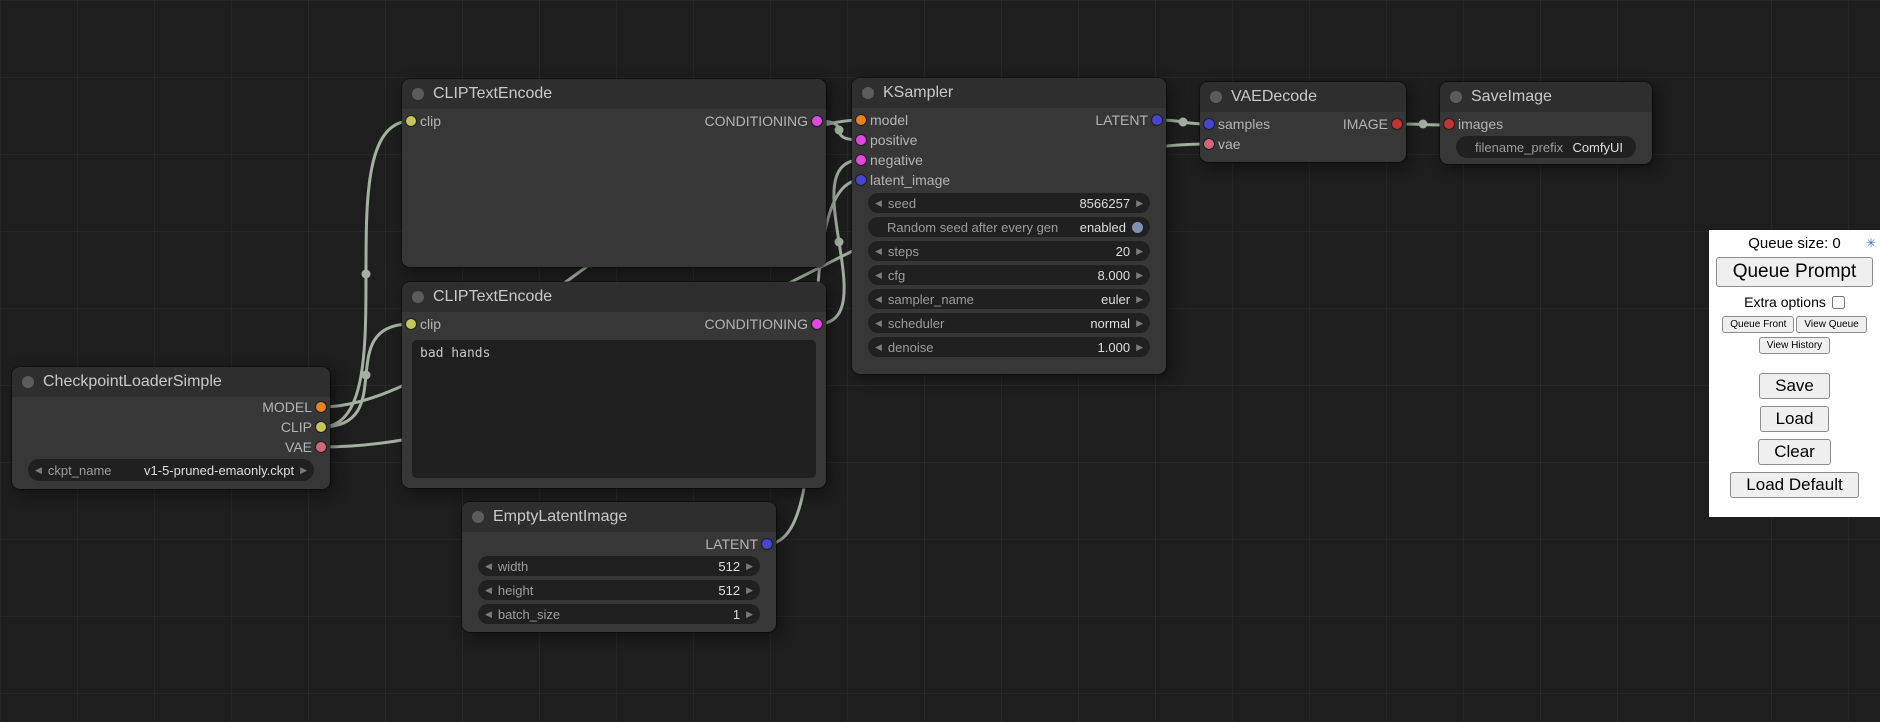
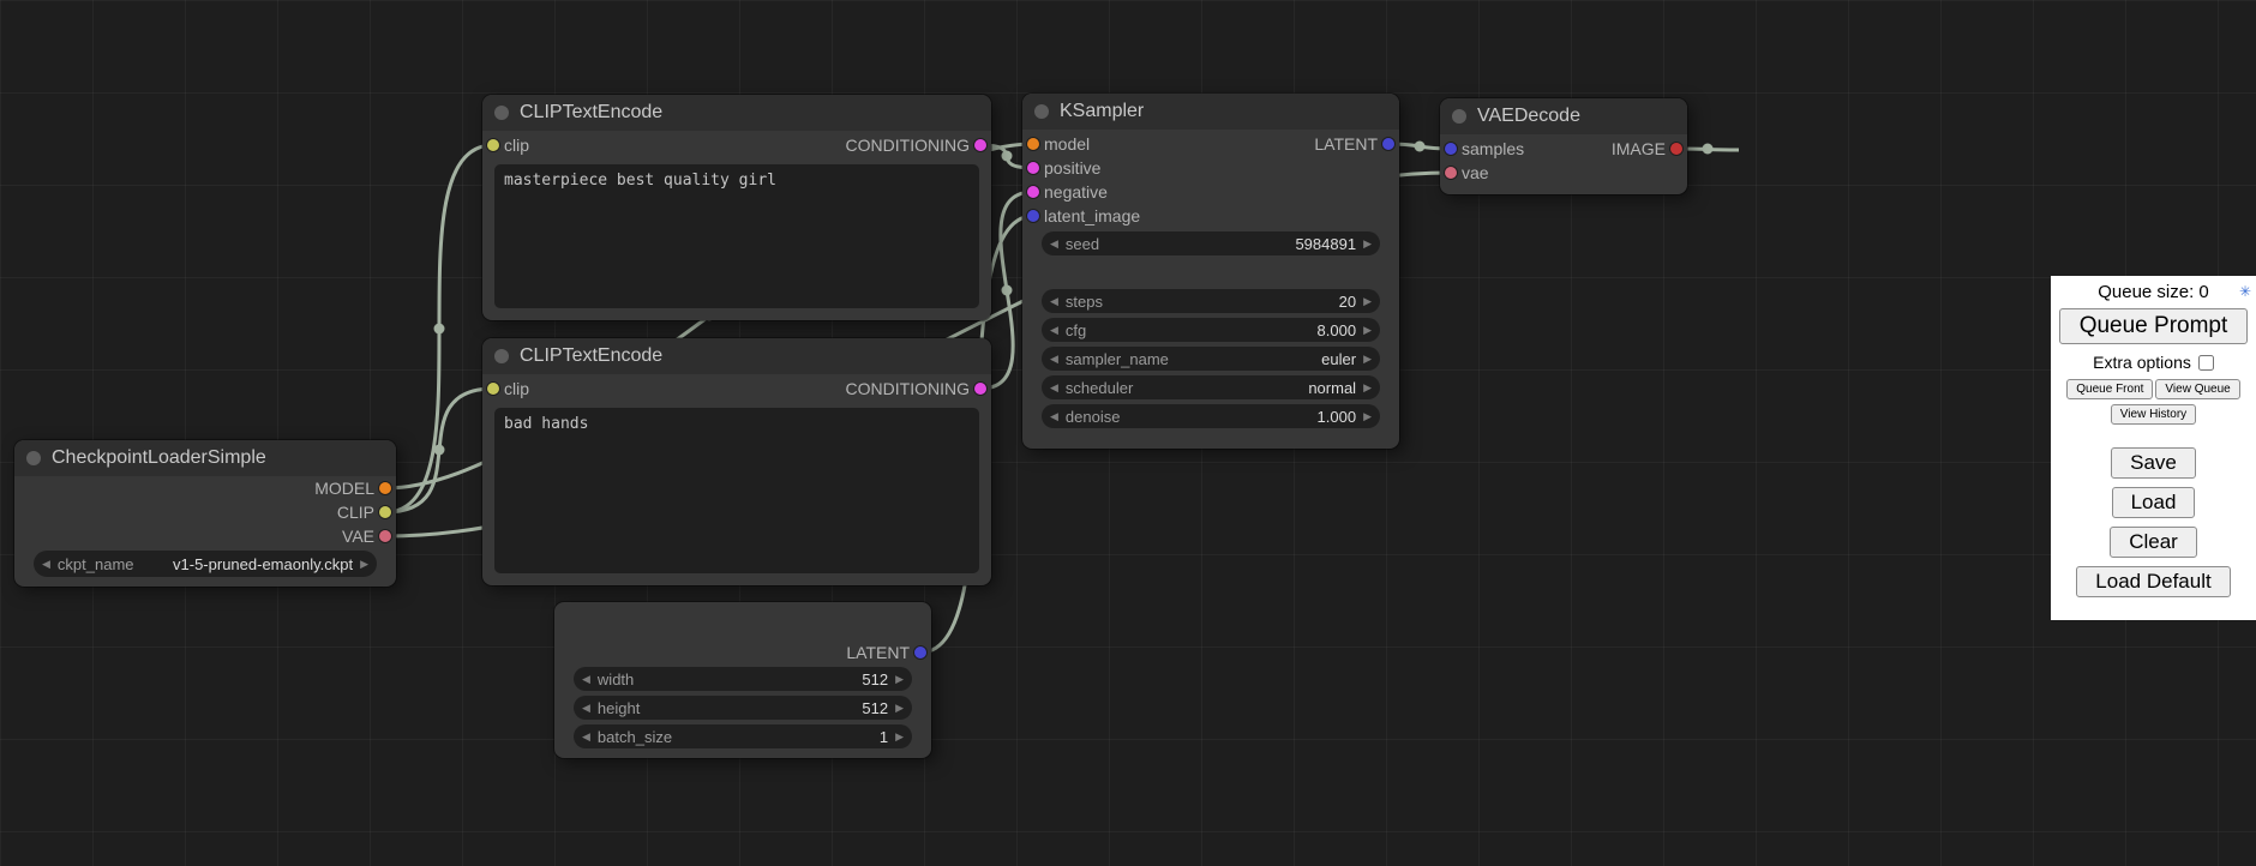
  CheckpointLoaderSimple
  MODEL
  CLIP
  VAE
  ◀
  ckpt_name
  v1-5-pruned-emaonly.ckpt
  ▶
  CLIPTextEncode
  clip
  CONDITIONING
+ masterpiece best quality girl
  CLIPTextEncode
  clip
  CONDITIONING
  bad hands
  KSampler
  model
  positive
  negative
  latent_image
  LATENT
  ◀
  seed
- 8566257
+ 5984891
  ▶
- Random seed after every gen
- enabled
  ◀
  steps
  20
  ▶
  ◀
  cfg
  8.000
  ▶
  ◀
  sampler_name
  euler
  ▶
  ◀
  scheduler
  normal
  ▶
  ◀
  denoise
  1.000
  ▶
  VAEDecode
  samples
  vae
  IMAGE
- SaveImage
- images
- filename_prefix
- ComfyUI
- EmptyLatentImage
  LATENT
  ◀
  width
  512
  ▶
  ◀
  height
  512
  ▶
  ◀
  batch_size
  1
  ▶
  Queue size: 0
  ✳
  Queue Prompt
  Extra options
  Queue Front
  View Queue
  View History
  Save
  Load
  Clear
  Load Default
